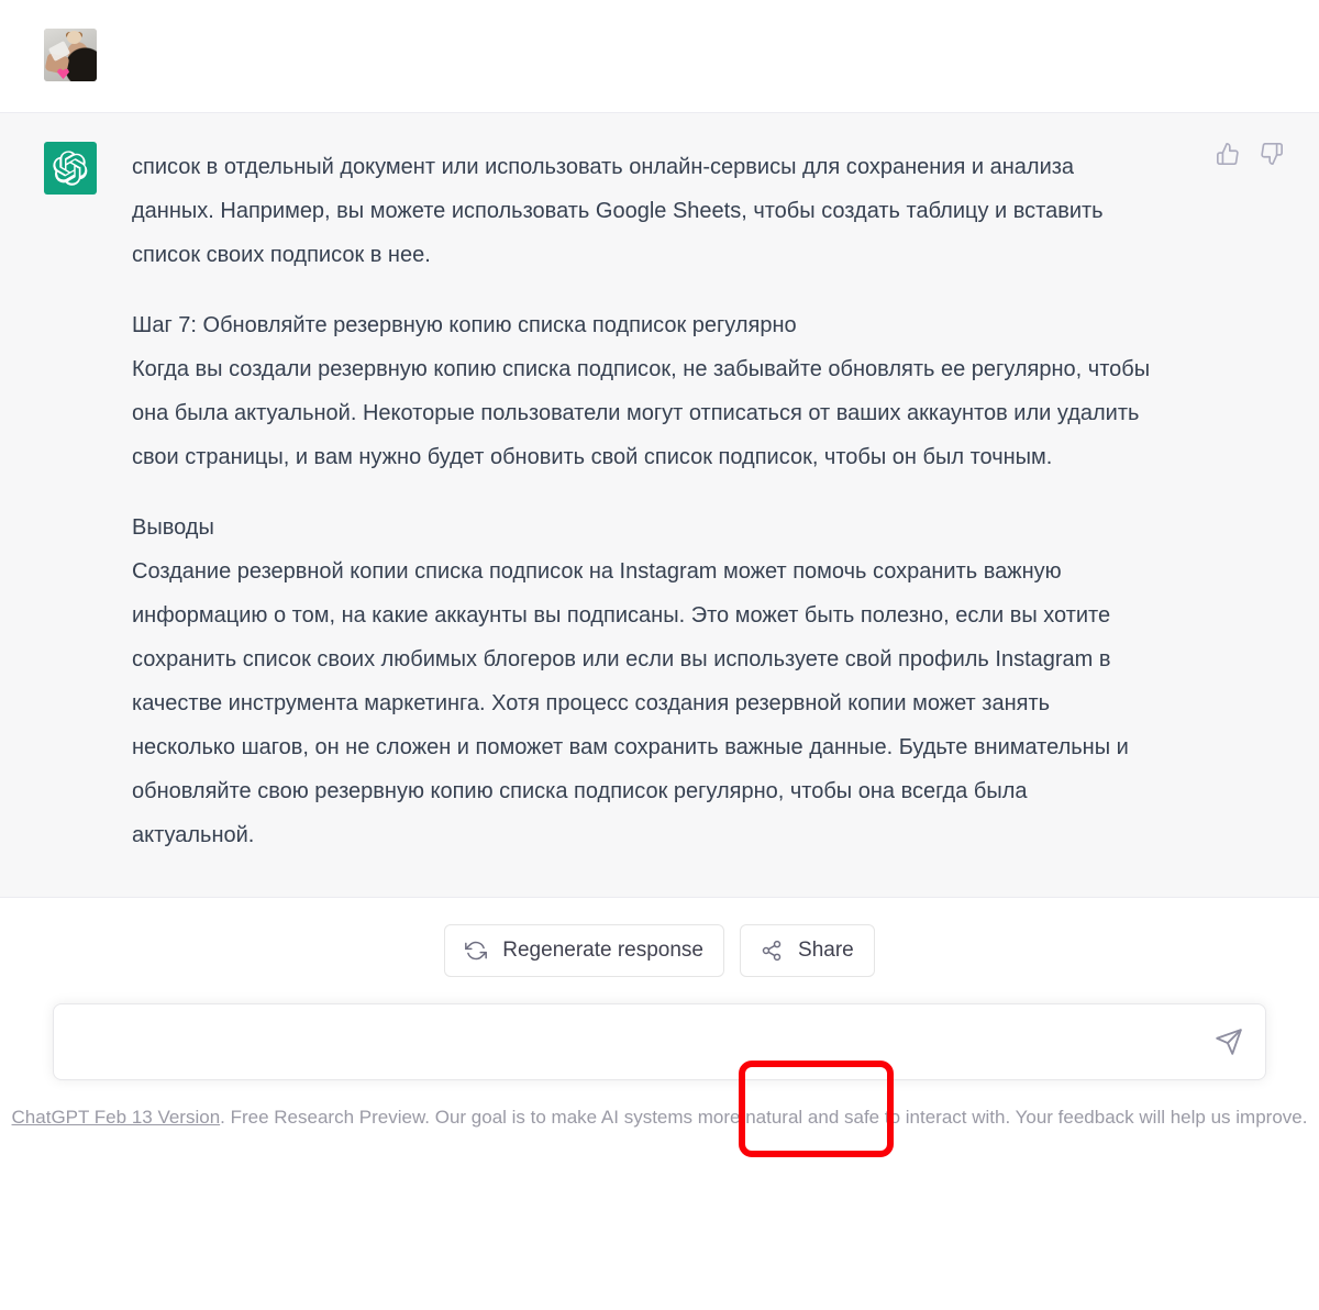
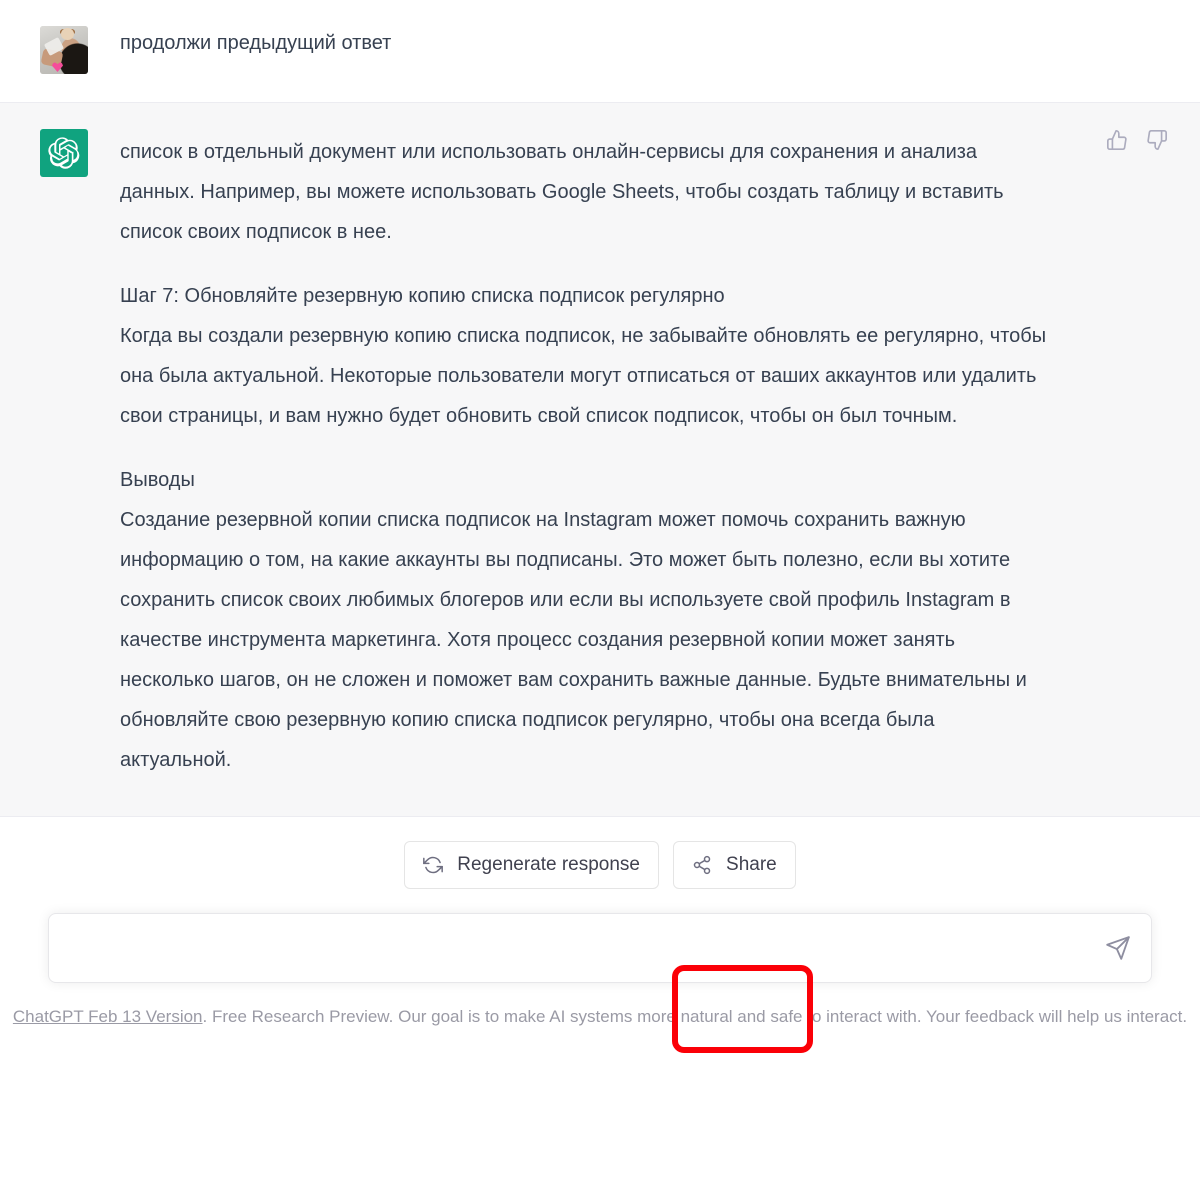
+ продолжи предыдущий ответ
  список в отдельный документ или использовать онлайн-сервисы для сохранения и анализа данных. Например, вы можете использовать Google Sheets, чтобы создать таблицу и вставить список своих подписок в нее.
  Шаг 7: Обновляйте резервную копию списка подписок регулярно
  Когда вы создали резервную копию списка подписок, не забывайте обновлять ее регулярно, чтобы она была актуальной. Некоторые пользователи могут отписаться от ваших аккаунтов или удалить свои страницы, и вам нужно будет обновить свой список подписок, чтобы он был точным.
  Выводы
  Создание резервной копии списка подписок на Instagram может помочь сохранить важную информацию о том, на какие аккаунты вы подписаны. Это может быть полезно, если вы хотите сохранить список своих любимых блогеров или если вы используете свой профиль Instagram в качестве инструмента маркетинга. Хотя процесс создания резервной копии может занять несколько шагов, он не сложен и поможет вам сохранить важные данные. Будьте внимательны и обновляйте свою резервную копию списка подписок регулярно, чтобы она всегда была актуальной.
  Regenerate response
  Share
- ChatGPT Feb 13 Version. Free Research Preview. Our goal is to make AI systems more natural and safe to interact with. Your feedback will help us improve.
+ ChatGPT Feb 13 Version. Free Research Preview. Our goal is to make AI systems more natural and safe to interact with. Your feedback will help us interact.
